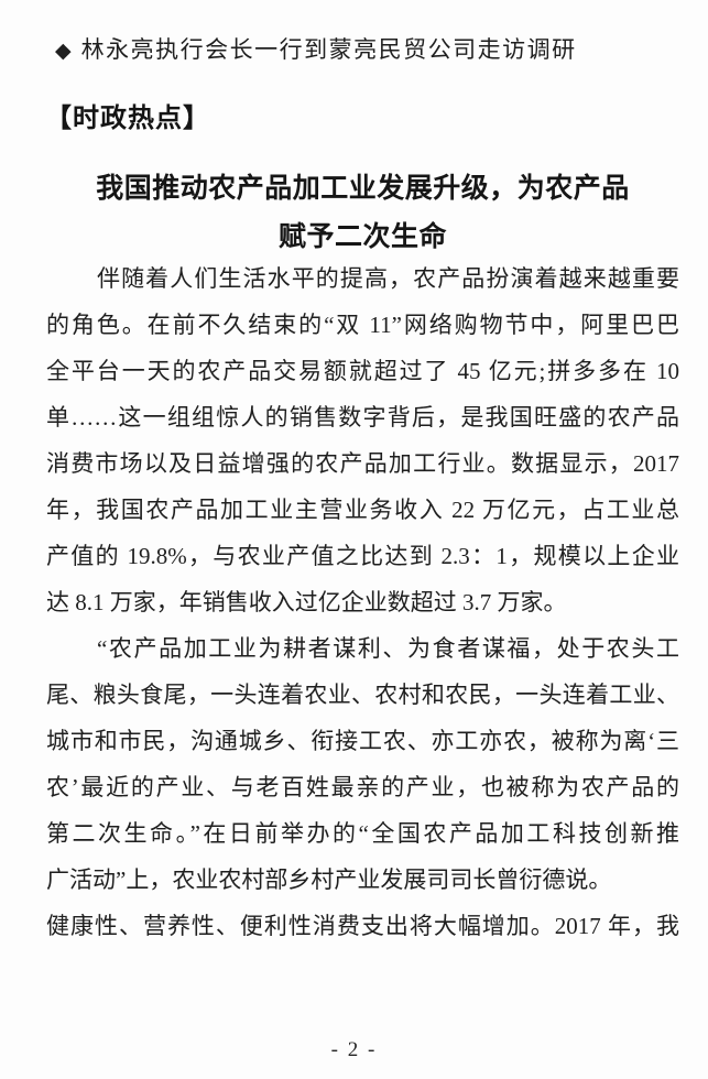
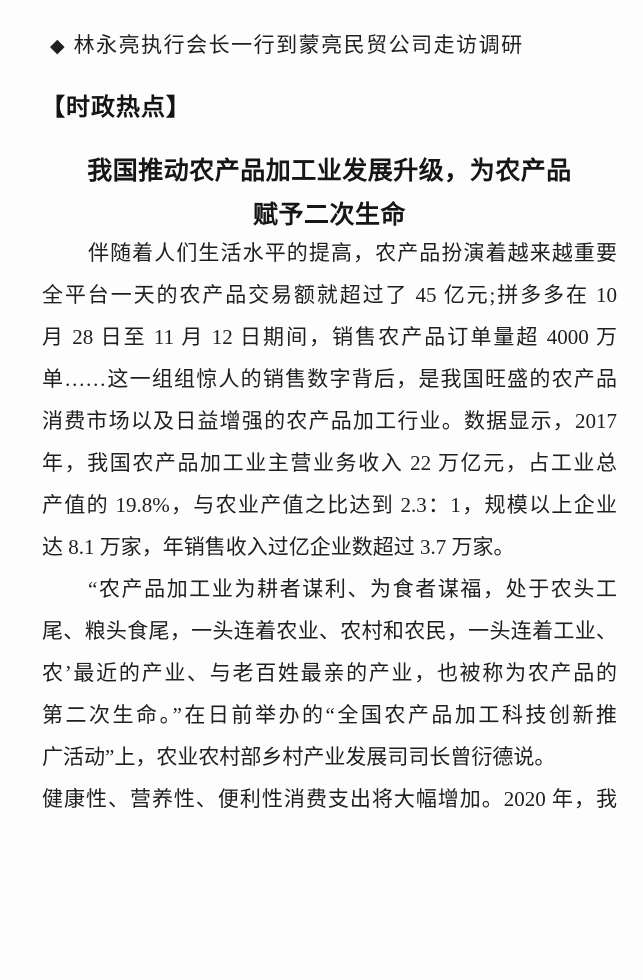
  ◆ 林永亮执行会长一行到蒙亮民贸公司走访调研
  【时政热点】
  我国推动农产品加工业发展升级，为农产品
  赋予二次生命
  伴随着人们生活水平的提高，农产品扮演着越来越重要
- 的角色。在前不久结束的“双 11”网络购物节中，阿里巴巴
  全平台一天的农产品交易额就超过了 45 亿元;拼多多在 10
+ 月 28 日至 11 月 12 日期间，销售农产品订单量超 4000 万
  单……这一组组惊人的销售数字背后，是我国旺盛的农产品
  消费市场以及日益增强的农产品加工行业。数据显示，2017
  年，我国农产品加工业主营业务收入 22 万亿元，占工业总
  产值的 19.8%，与农业产值之比达到 2.3：1，规模以上企业
  达 8.1 万家，年销售收入过亿企业数超过 3.7 万家。
  “农产品加工业为耕者谋利、为食者谋福，处于农头工
  尾、粮头食尾，一头连着农业、农村和农民，一头连着工业、
- 城市和市民，沟通城乡、衔接工农、亦工亦农，被称为离‘三
  农’最近的产业、与老百姓最亲的产业，也被称为农产品的
  第二次生命。”在日前举办的“全国农产品加工科技创新推
  广活动”上，农业农村部乡村产业发展司司长曾衍德说。
- 健康性、营养性、便利性消费支出将大幅增加。2017 年，我
+ 健康性、营养性、便利性消费支出将大幅增加。2020 年，我
- - 2 -
